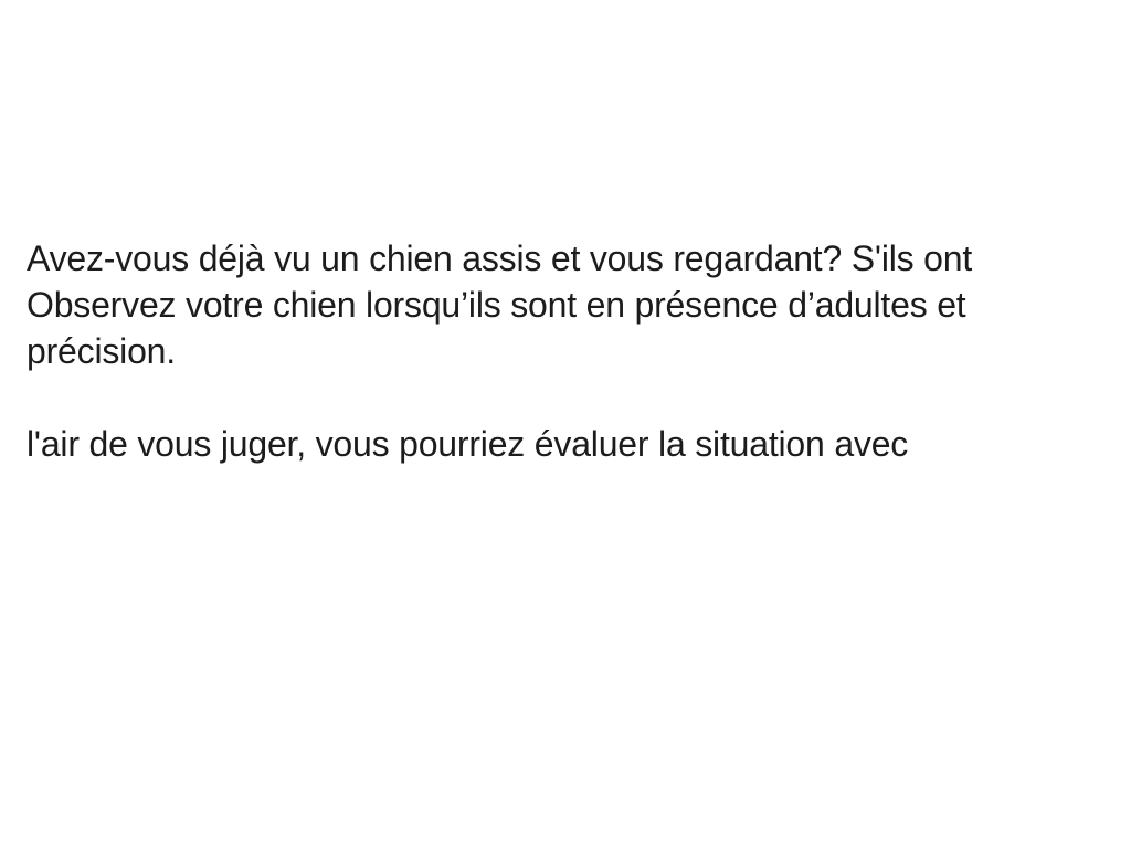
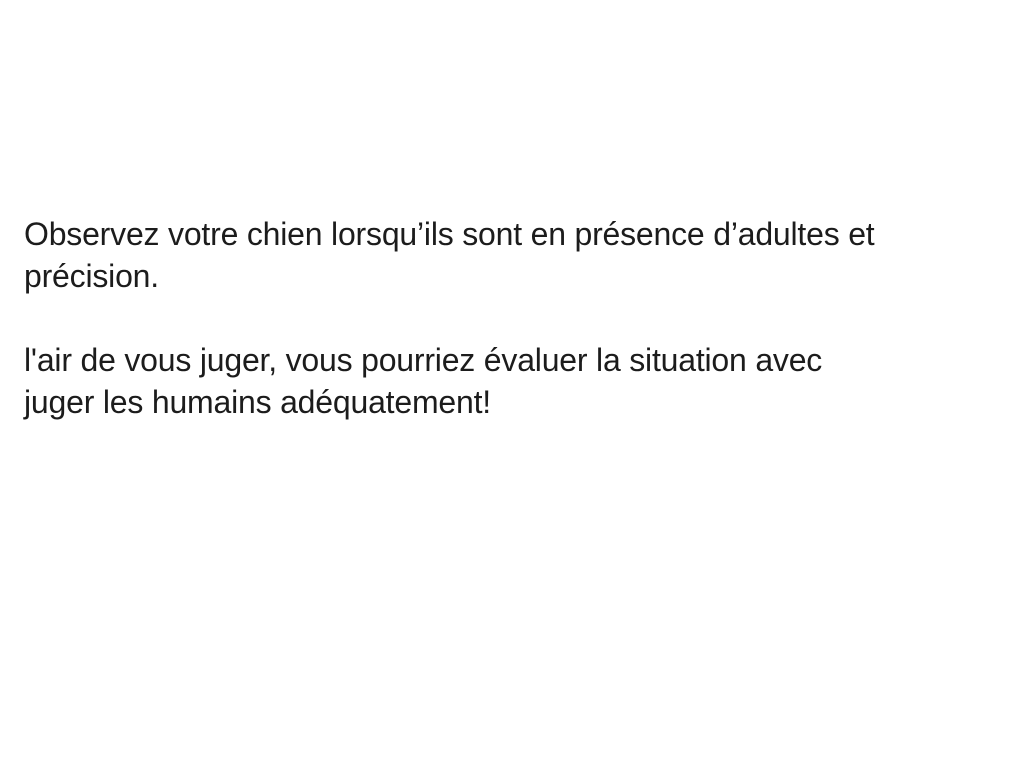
- Avez-vous déjà vu un chien assis et vous regardant? S'ils ont
  Observez votre chien lorsqu’ils sont en présence d’adultes et
  précision.
  l'air de vous juger, vous pourriez évaluer la situation avec
+ juger les humains adéquatement!
